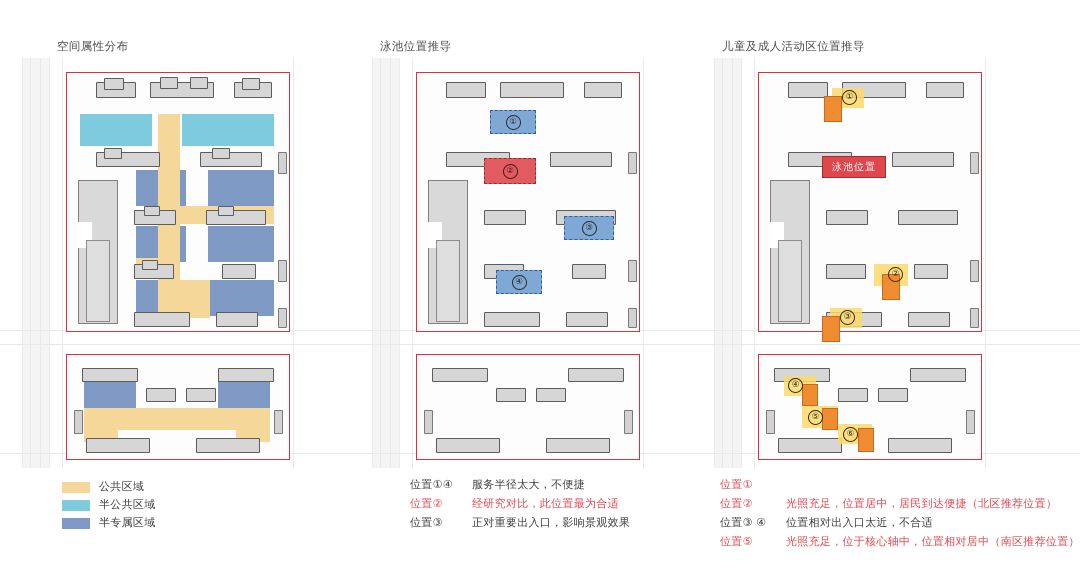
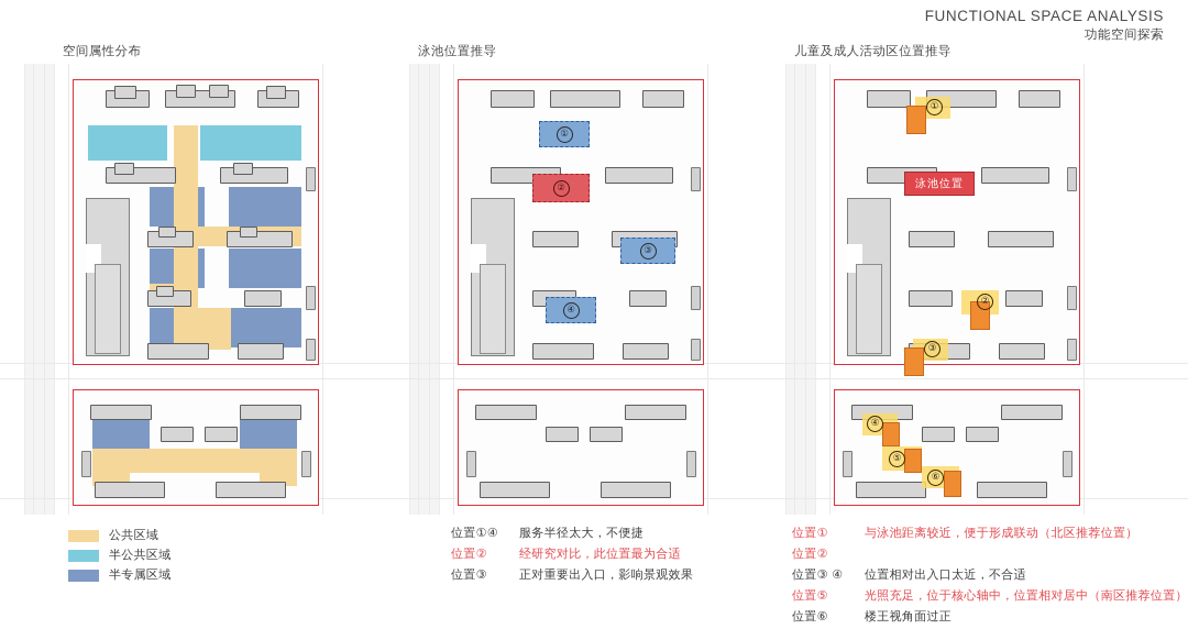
+ FUNCTIONAL SPACE ANALYSIS
+ 功能空间探索
  空间属性分布
  公共区域
  半公共区域
  半专属区域
  泳池位置推导
  ①
  ②
  ③
  ④
  位置①④
  服务半径太大，不便捷
  位置②
  经研究对比，此位置最为合适
  位置③
  正对重要出入口，影响景观效果
  儿童及成人活动区位置推导
  泳池位置
  ①
  ②
  ③
  ④
  ⑤
  ⑥
  位置①
+ 与泳池距离较近，便于形成联动（北区推荐位置）
  位置②
- 光照充足，位置居中，居民到达便捷（北区推荐位置）
  位置③ ④
  位置相对出入口太近，不合适
  位置⑤
  光照充足，位于核心轴中，位置相对居中（南区推荐位置）
+ 位置⑥
+ 楼王视角面过正
